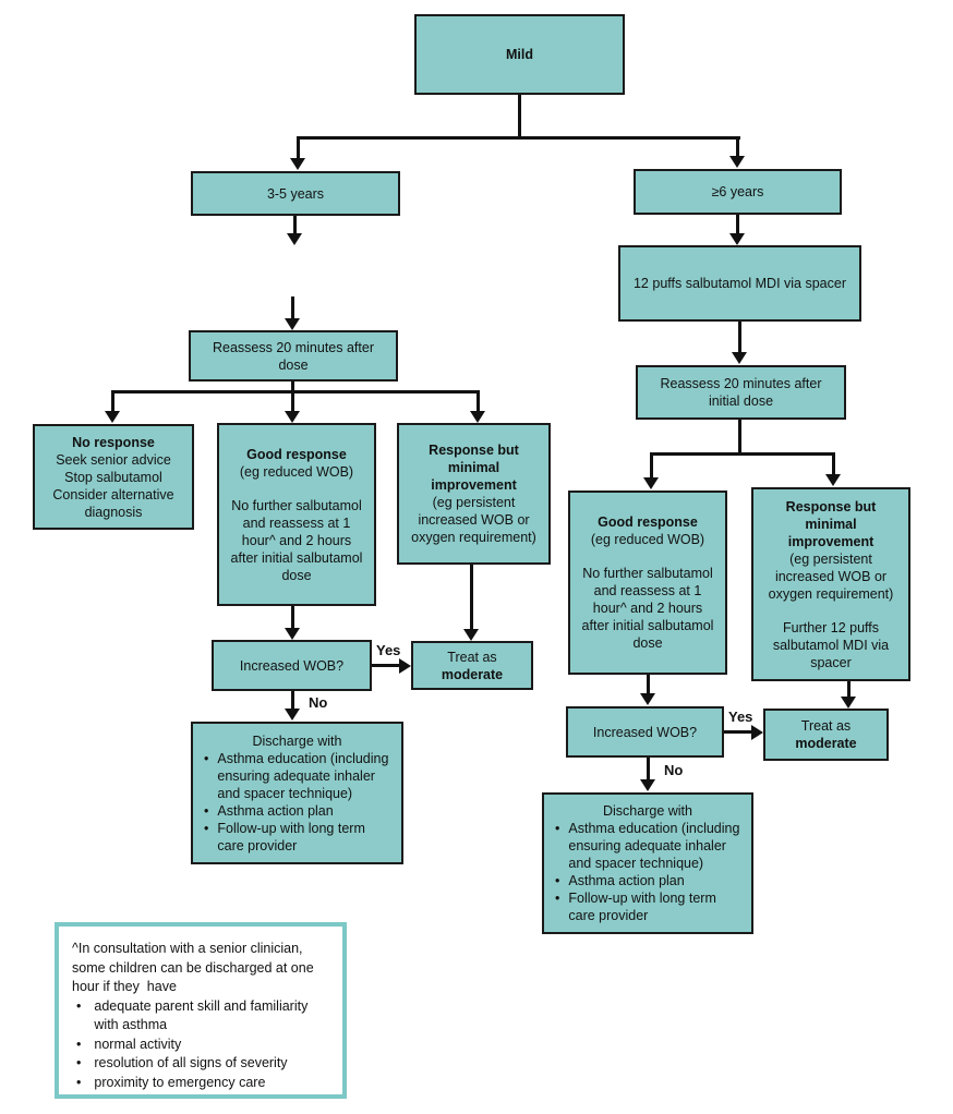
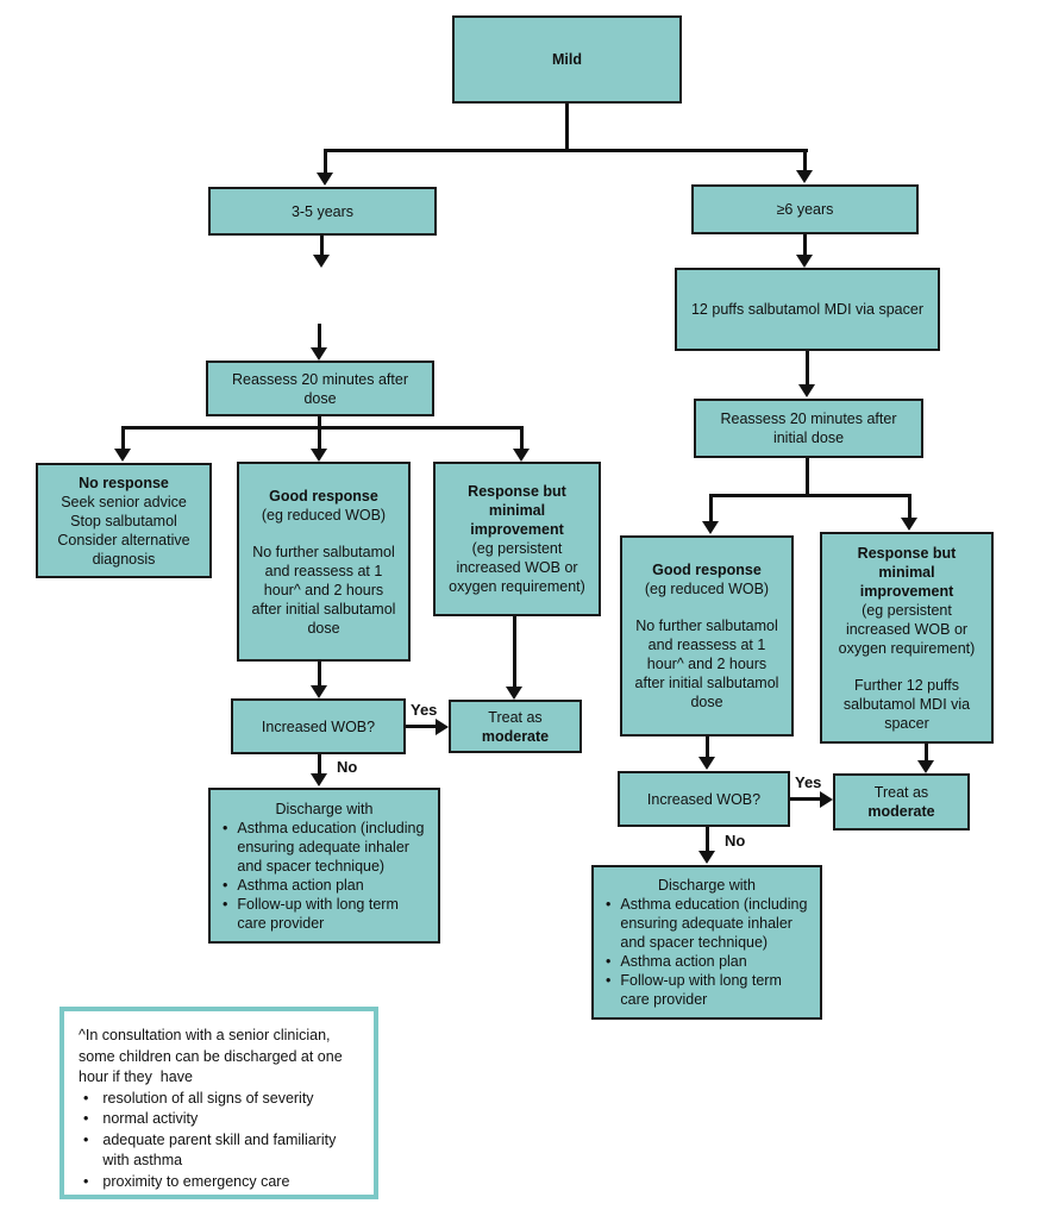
  Mild
  3-5 years
  Reassess 20 minutes after dose
  No response
  Seek senior advice
  Stop salbutamol
  Consider alternative diagnosis
  Good response
  (eg reduced WOB)
  No further salbutamol and reassess at 1 hour^ and 2 hours after initial salbutamol dose
  Response but minimal improvement
  (eg persistent increased WOB or oxygen requirement)
  Increased WOB?
  Yes
  Treat as
  moderate
  No
  Discharge with
  Asthma education (including ensuring adequate inhaler and spacer technique)
  Asthma action plan
  Follow-up with long term care provider
  ≥6 years
  12 puffs salbutamol MDI via spacer
  Reassess 20 minutes after initial dose
  Good response
  (eg reduced WOB)
  No further salbutamol and reassess at 1 hour^ and 2 hours after initial salbutamol dose
  Response but minimal improvement
  (eg persistent increased WOB or oxygen requirement)
  Further 12 puffs salbutamol MDI via spacer
  Increased WOB?
  Yes
  Treat as
  moderate
  No
  Discharge with
  Asthma education (including ensuring adequate inhaler and spacer technique)
  Asthma action plan
  Follow-up with long term care provider
  ^In consultation with a senior clinician, some children can be discharged at one hour if they have
- adequate parent skill and familiarity with asthma
+ resolution of all signs of severity
  normal activity
- resolution of all signs of severity
+ adequate parent skill and familiarity with asthma
  proximity to emergency care
